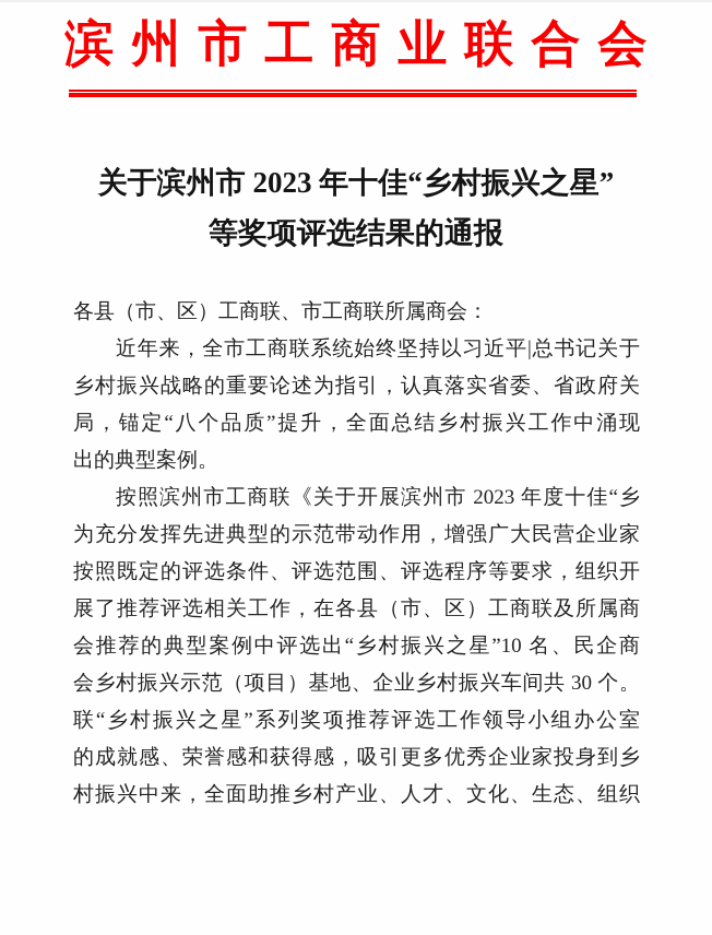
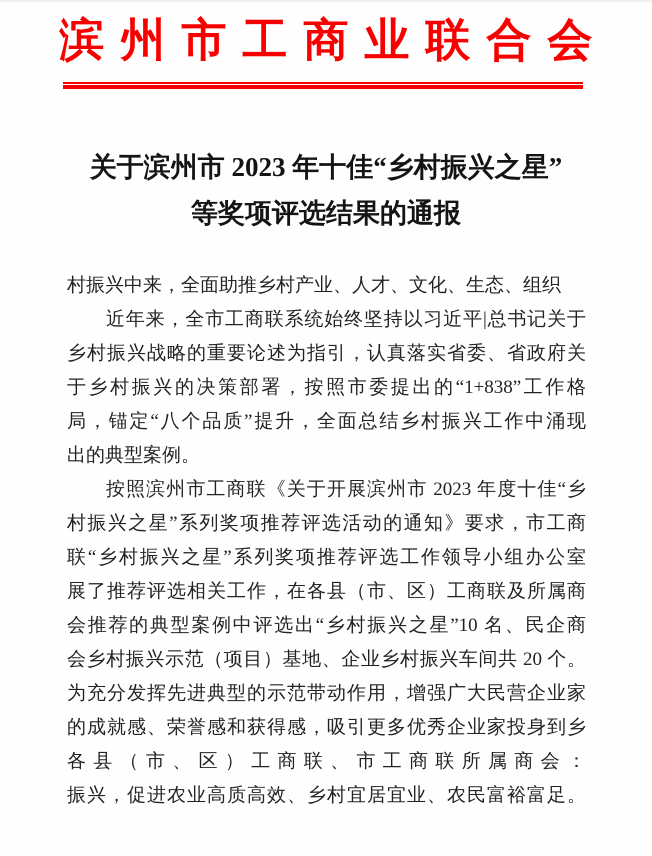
  滨州市工商业联合会
  关于滨州市 2023 年十佳“乡村振兴之星”
  等奖项评选结果的通报
- 各县（市、区）工商联、市工商联所属商会：
+ 村振兴中来，全面助推乡村产业、人才、文化、生态、组织
  近年来，全市工商联系统始终坚持以习近平|总书记关于
  乡村振兴战略的重要论述为指引，认真落实省委、省政府关
+ 于乡村振兴的决策部署，按照市委提出的“1+838”工作格
  局，锚定“八个品质”提升，全面总结乡村振兴工作中涌现
  出的典型案例。
  按照滨州市工商联《关于开展滨州市 2023 年度十佳“乡
+ 村振兴之星”系列奖项推荐评选活动的通知》要求，市工商
- 为充分发挥先进典型的示范带动作用，增强广大民营企业家
+ 联“乡村振兴之星”系列奖项推荐评选工作领导小组办公室
- 按照既定的评选条件、评选范围、评选程序等要求，组织开
  展了推荐评选相关工作，在各县（市、区）工商联及所属商
  会推荐的典型案例中评选出“乡村振兴之星”10 名、民企商
- 会乡村振兴示范（项目）基地、企业乡村振兴车间共 30 个。
+ 会乡村振兴示范（项目）基地、企业乡村振兴车间共 20 个。
- 联“乡村振兴之星”系列奖项推荐评选工作领导小组办公室
+ 为充分发挥先进典型的示范带动作用，增强广大民营企业家
  的成就感、荣誉感和获得感，吸引更多优秀企业家投身到乡
- 村振兴中来，全面助推乡村产业、人才、文化、生态、组织
+ 各县（市、区）工商联、市工商联所属商会：
+ 振兴，促进农业高质高效、乡村宜居宜业、农民富裕富足。
